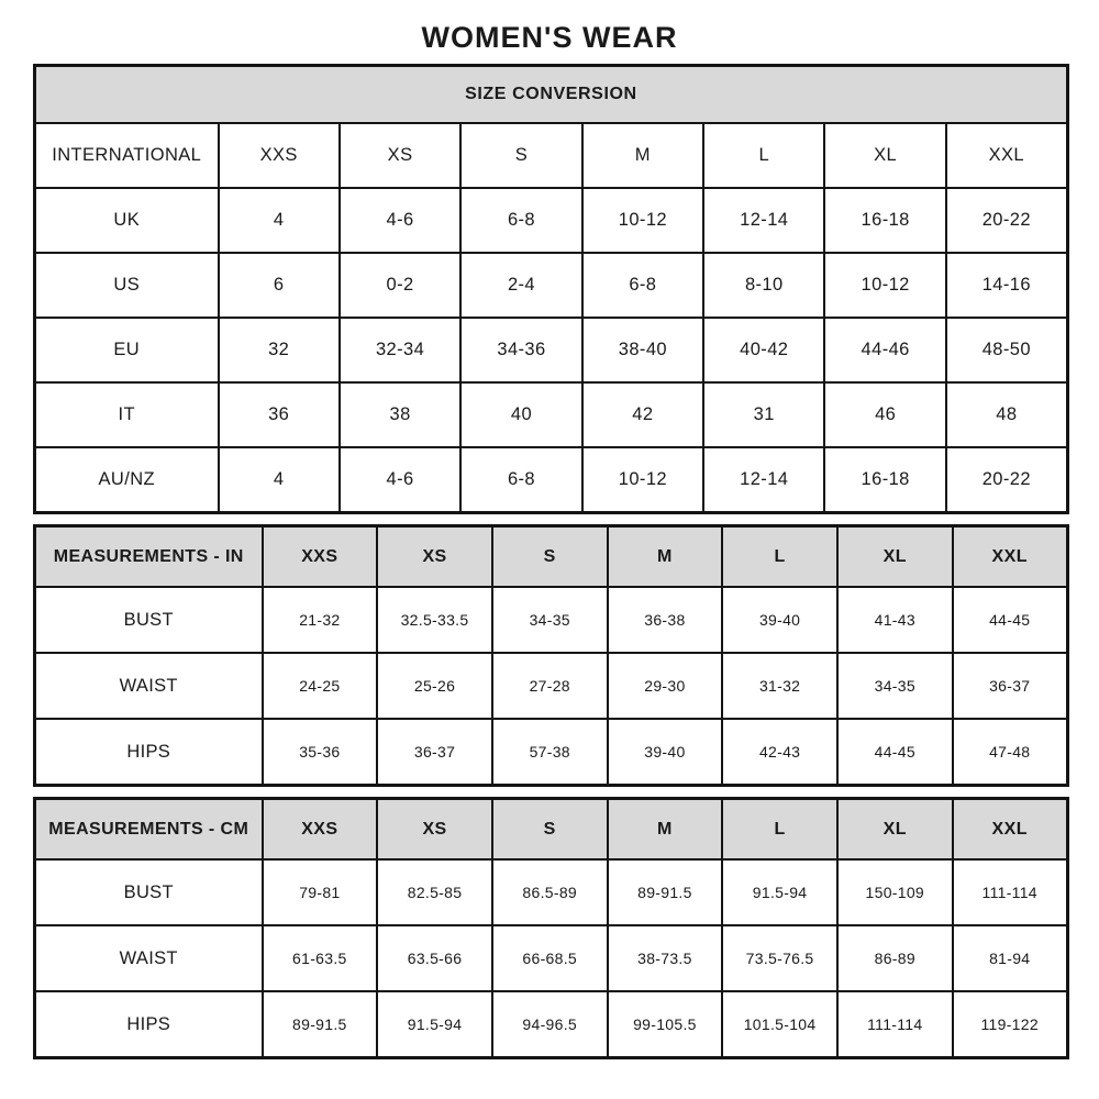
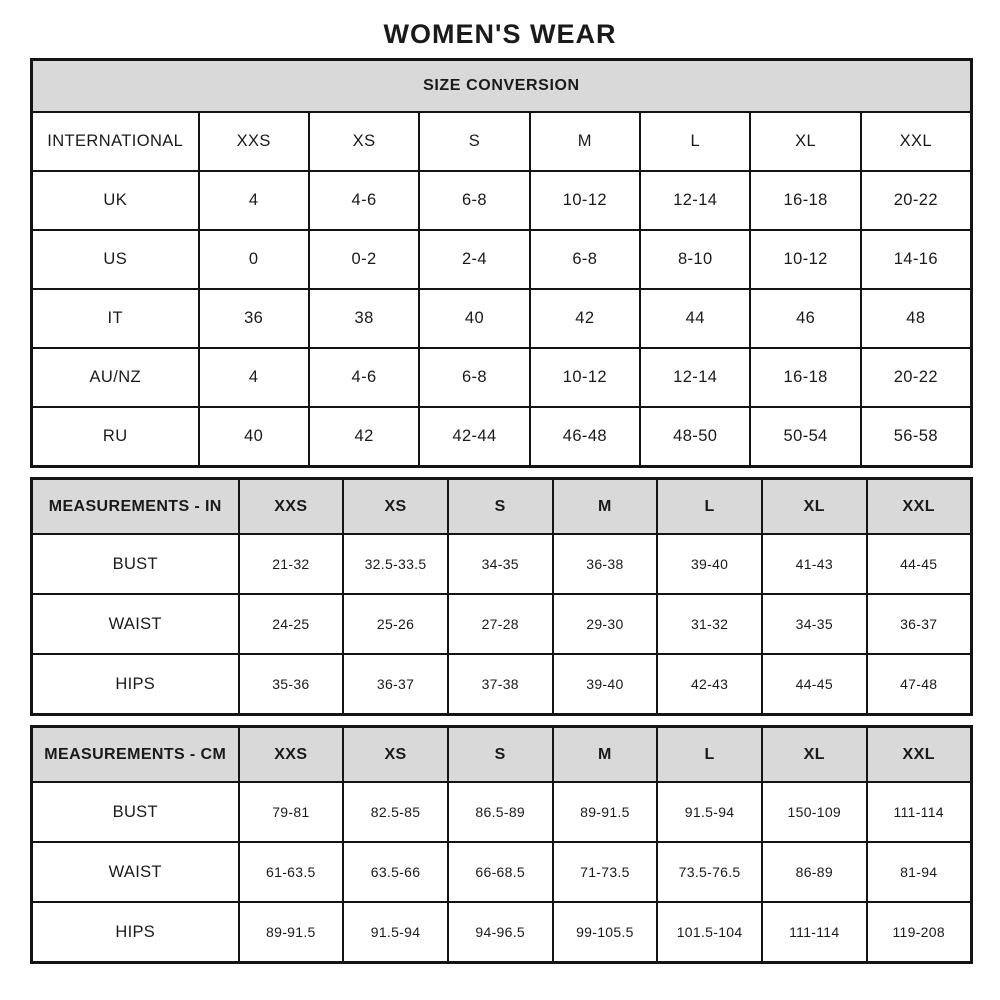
  WOMEN'S WEAR
  SIZE CONVERSION
  INTERNATIONAL	XXS	XS	S	M	L	XL	XXL
  UK	4	4-6	6-8	10-12	12-14	16-18	20-22
- US	6	0-2	2-4	6-8	8-10	10-12	14-16
+ US	0	0-2	2-4	6-8	8-10	10-12	14-16
- EU	32	32-34	34-36	38-40	40-42	44-46	48-50
- IT	36	38	40	42	31	46	48
+ IT	36	38	40	42	44	46	48
  AU/NZ	4	4-6	6-8	10-12	12-14	16-18	20-22
+ RU	40	42	42-44	46-48	48-50	50-54	56-58
  MEASUREMENTS - IN	XXS	XS	S	M	L	XL	XXL
  BUST	21-32	32.5-33.5	34-35	36-38	39-40	41-43	44-45
  WAIST	24-25	25-26	27-28	29-30	31-32	34-35	36-37
- HIPS	35-36	36-37	57-38	39-40	42-43	44-45	47-48
+ HIPS	35-36	36-37	37-38	39-40	42-43	44-45	47-48
  MEASUREMENTS - CM	XXS	XS	S	M	L	XL	XXL
  BUST	79-81	82.5-85	86.5-89	89-91.5	91.5-94	150-109	111-114
- WAIST	61-63.5	63.5-66	66-68.5	38-73.5	73.5-76.5	86-89	81-94
+ WAIST	61-63.5	63.5-66	66-68.5	71-73.5	73.5-76.5	86-89	81-94
- HIPS	89-91.5	91.5-94	94-96.5	99-105.5	101.5-104	111-114	119-122
+ HIPS	89-91.5	91.5-94	94-96.5	99-105.5	101.5-104	111-114	119-208
